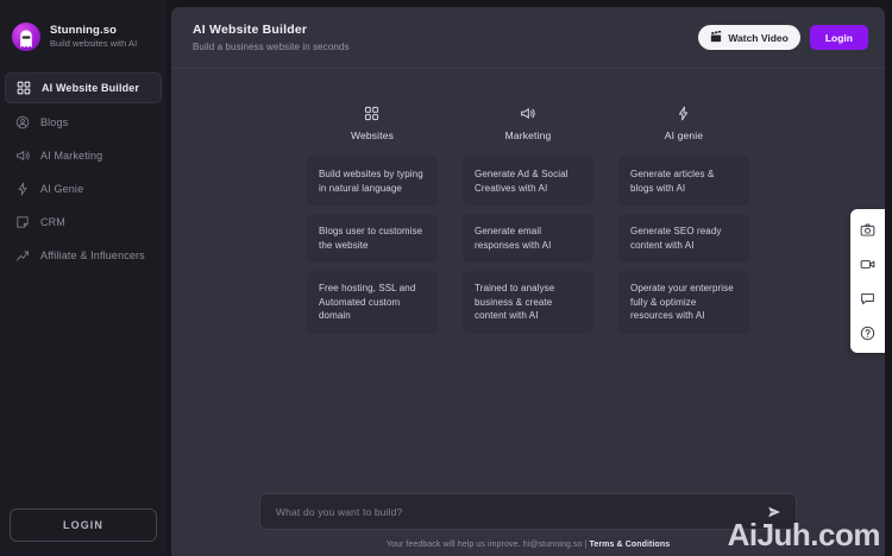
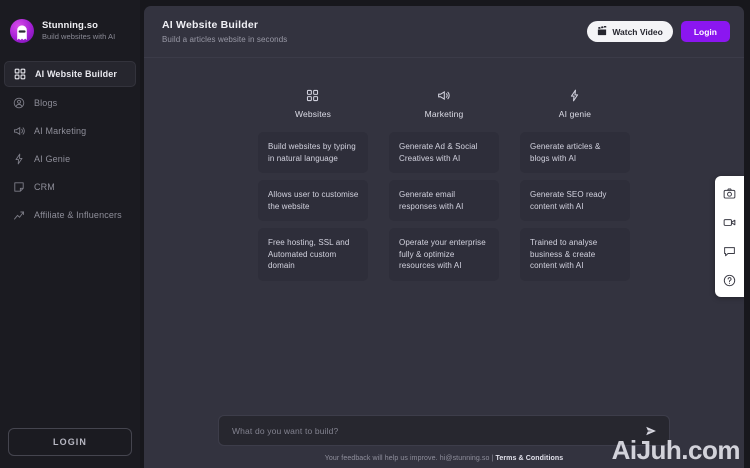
  Stunning.so
  Build websites with AI
  AI Website Builder
  Blogs
  AI Marketing
  AI Genie
  CRM
  Affiliate & Influencers
  LOGIN
  AI Website Builder
- Build a business website in seconds
+ Build a articles website in seconds
  Watch Video
  Login
  Websites
  Build websites by typing in natural language
- Blogs user to customise the website
+ Allows user to customise the website
  Free hosting, SSL and Automated custom domain
  Marketing
  Generate Ad & Social Creatives with AI
  Generate email responses with AI
- Trained to analyse business & create content with AI
+ Operate your enterprise fully & optimize resources with AI
  AI genie
  Generate articles & blogs with AI
  Generate SEO ready content with AI
- Operate your enterprise fully & optimize resources with AI
+ Trained to analyse business & create content with AI
  What do you want to build?
  AiJuh.com
